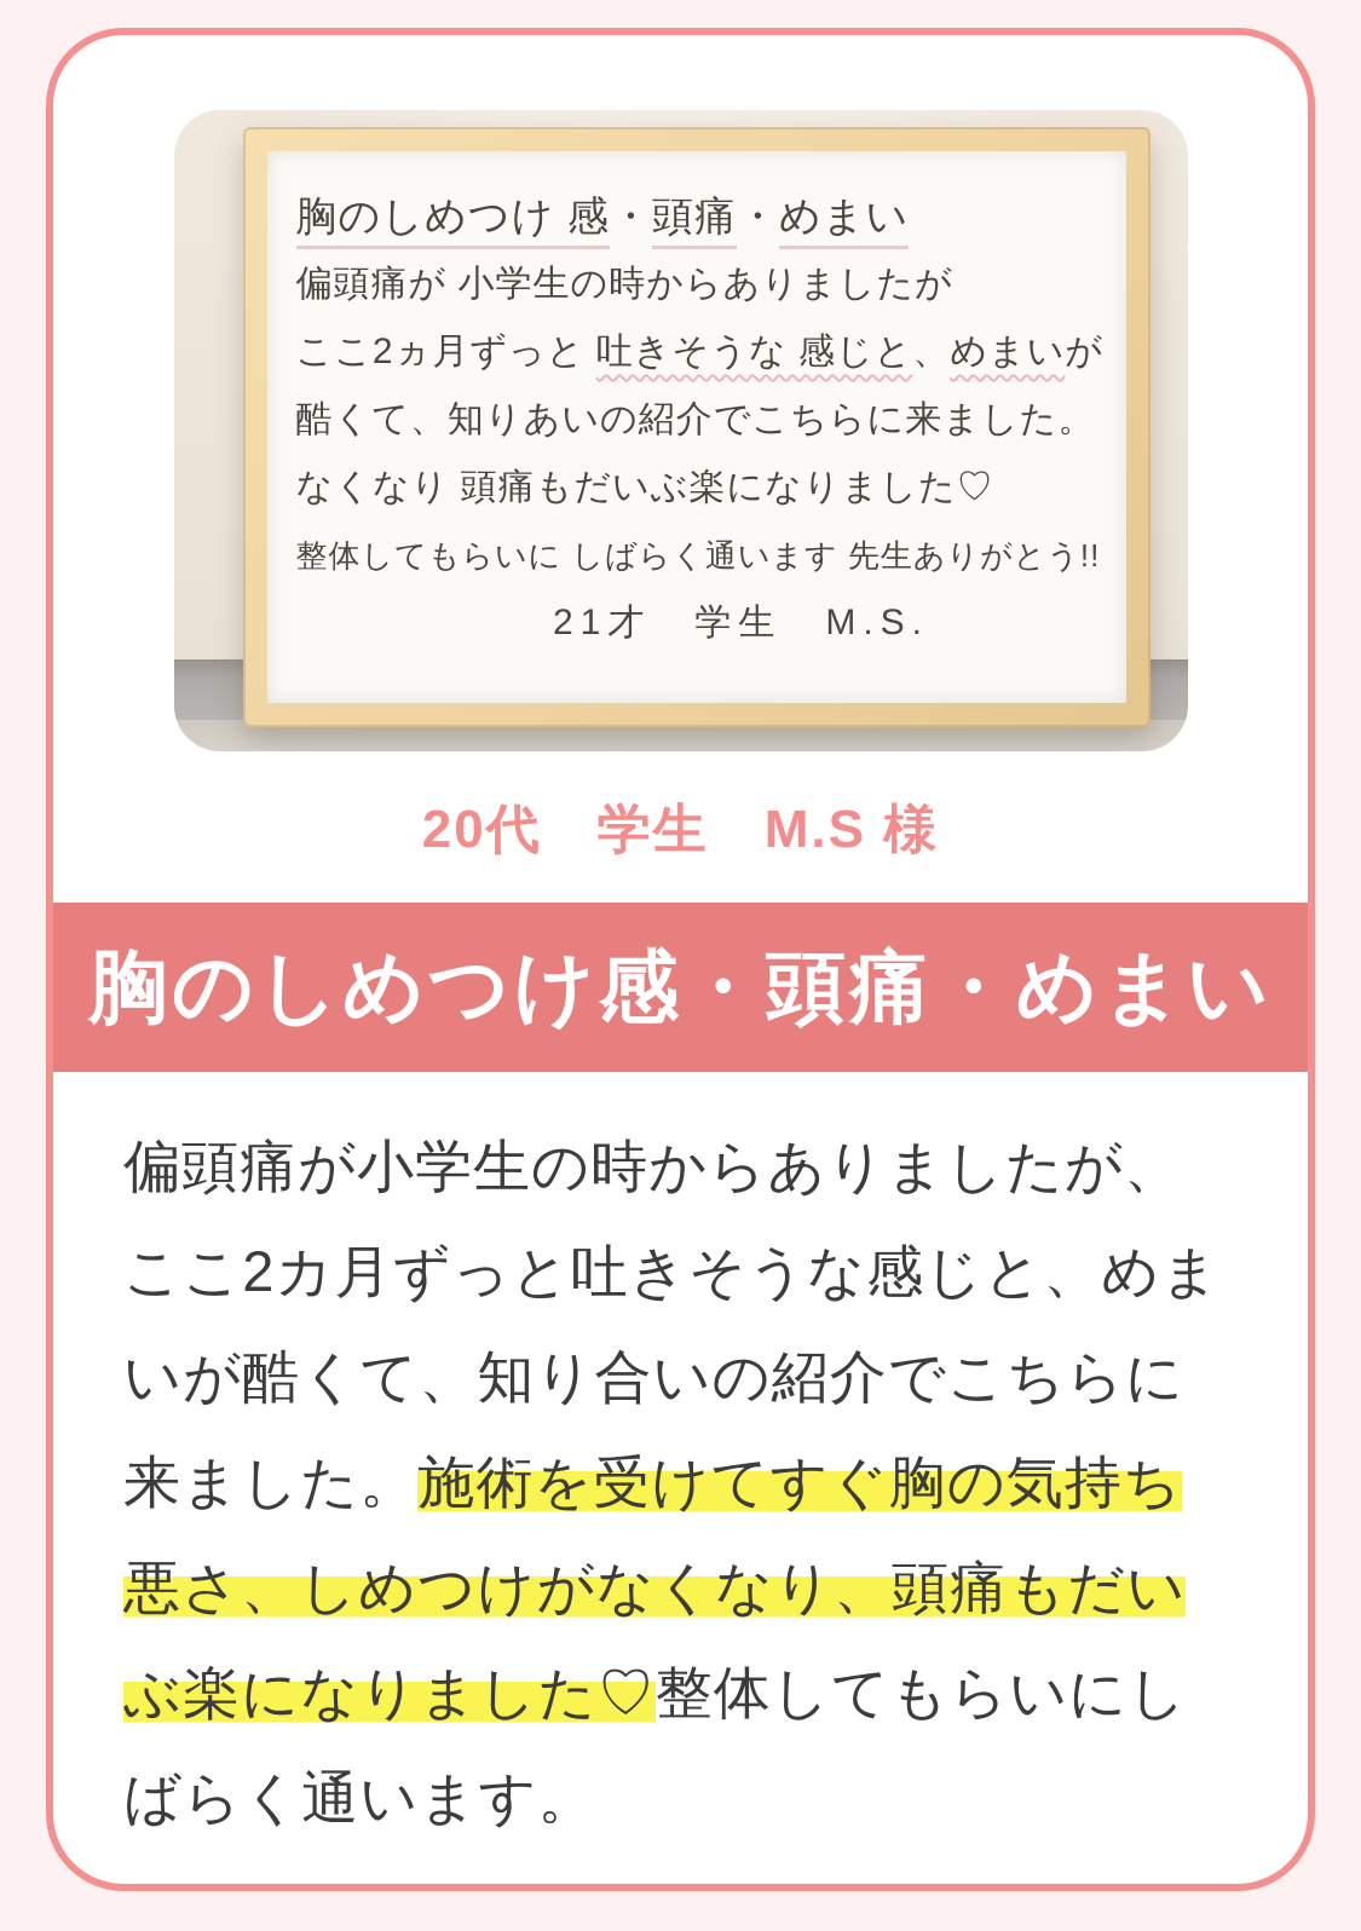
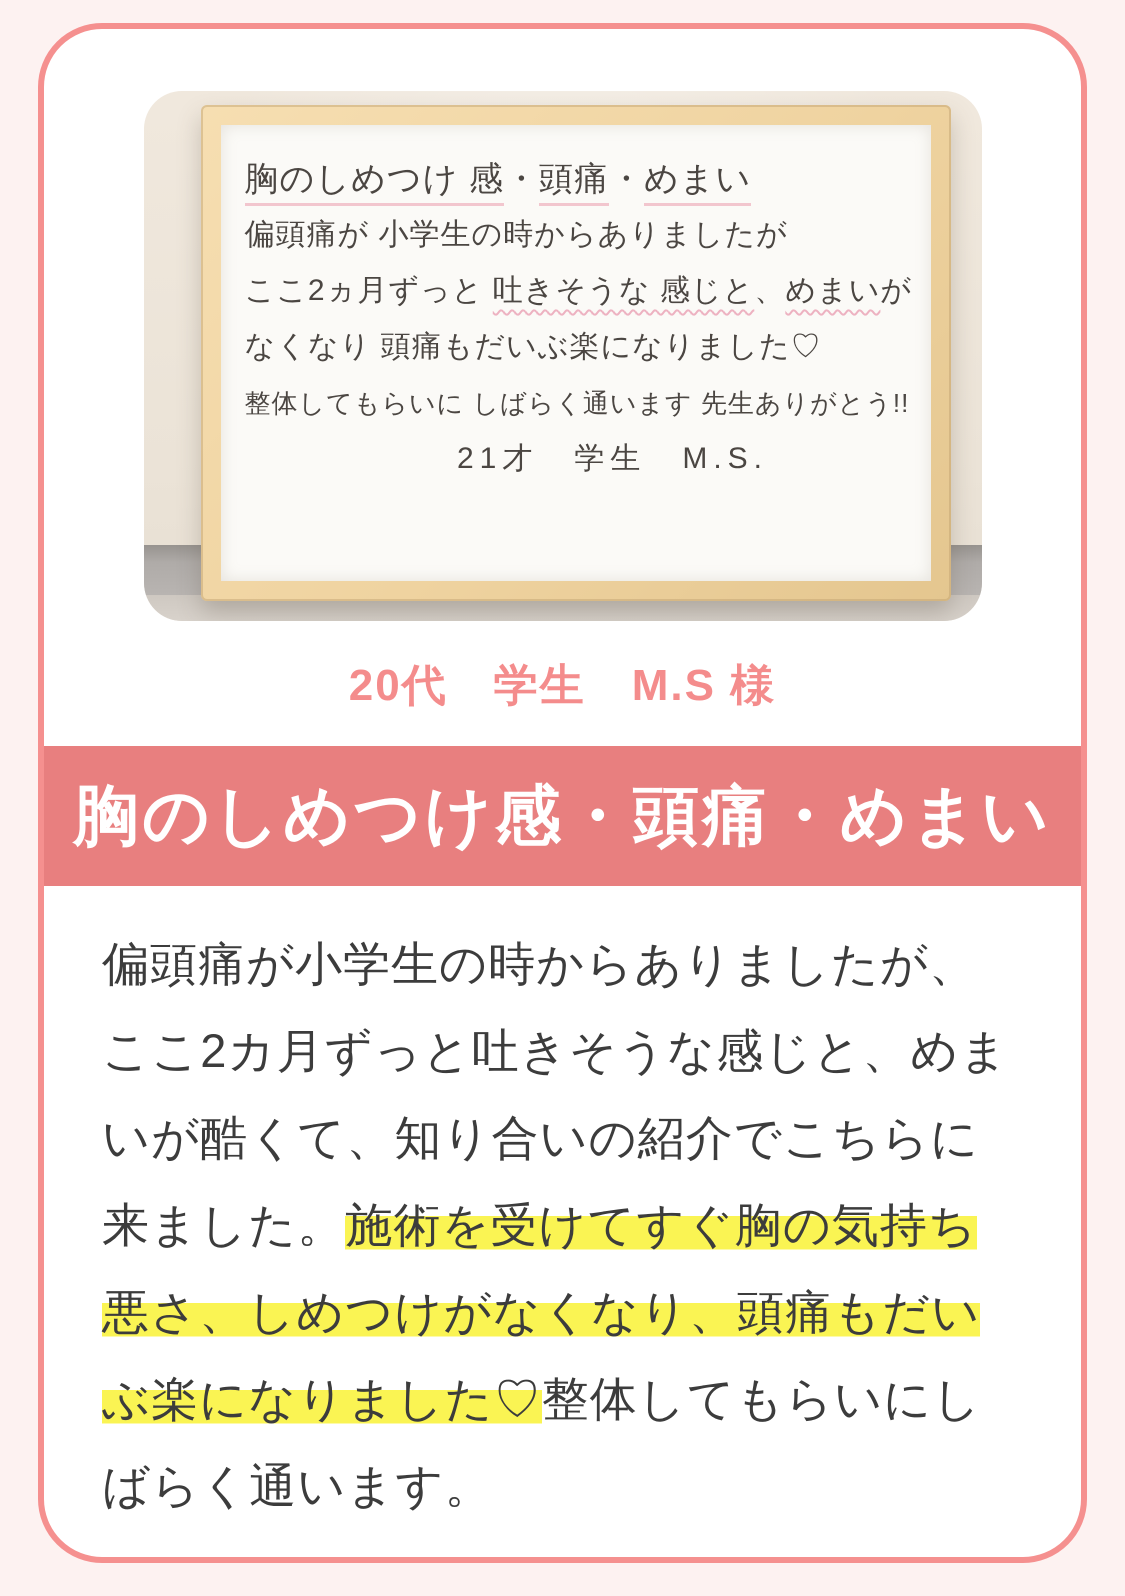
  胸のしめつけ 感・頭痛・めまい
  偏頭痛が 小学生の時からありましたが
  ここ2ヵ月ずっと 吐きそうな 感じと、めまいが
- 酷くて、知りあいの紹介でこちらに来ました。
  なくなり 頭痛もだいぶ楽になりました♡
  整体してもらいに しばらく通います 先生ありがとう!!
  21才 学生 M.S.
  20代 学生 M.S 様
  胸のしめつけ感・頭痛・めまい
  偏頭痛が小学生の時からありましたが、ここ2カ月ずっと吐きそうな感じと、めまいが酷くて、知り合いの紹介でこちらに来ました。施術を受けてすぐ胸の気持ち悪さ、しめつけがなくなり、頭痛もだいぶ楽になりました♡整体してもらいにしばらく通います。
